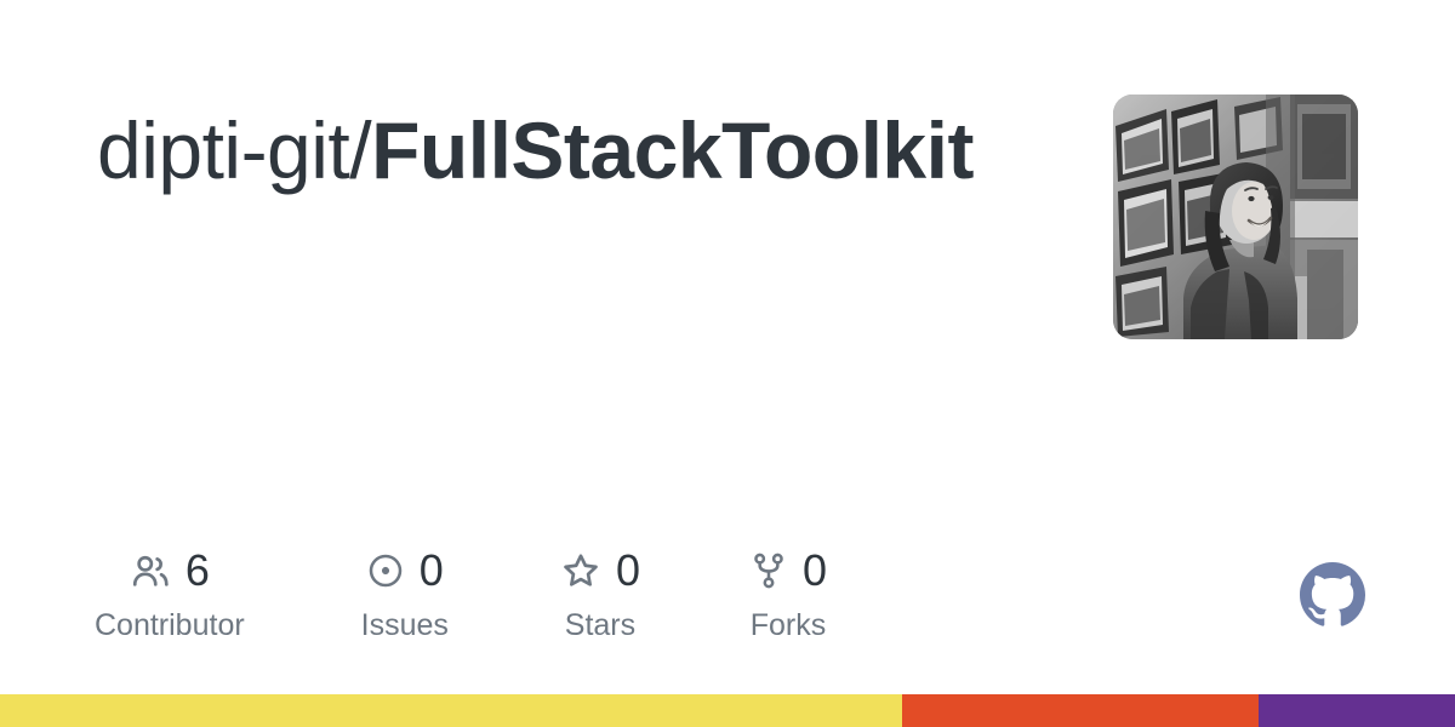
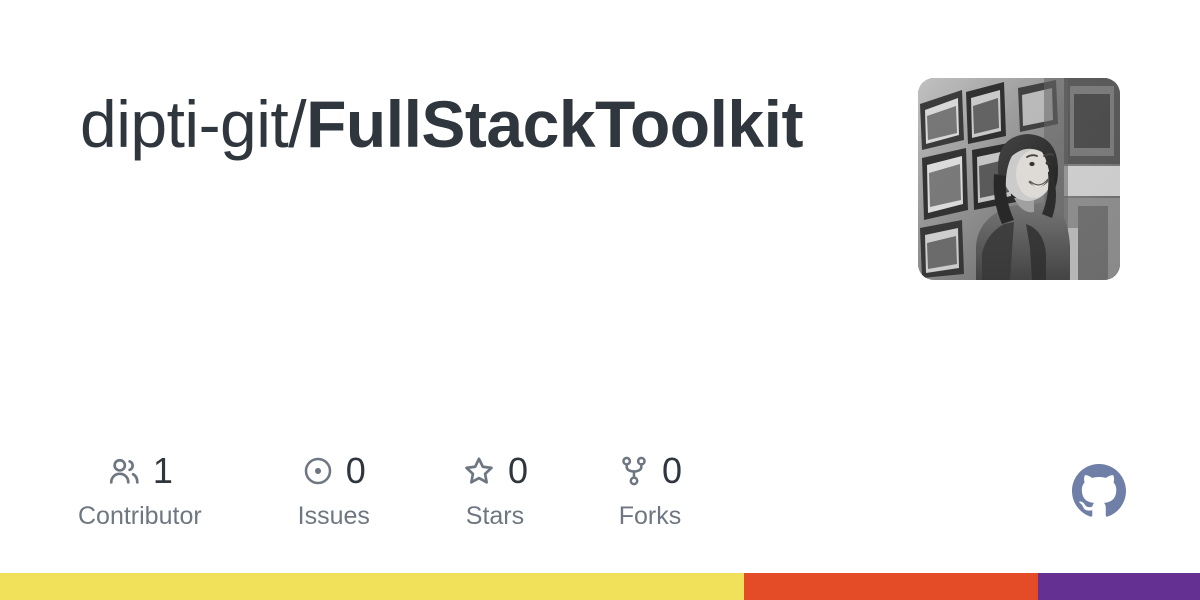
  dipti-git/FullStackToolkit
- 6
+ 1
  Contributor
  0
  Issues
  0
  Stars
  0
  Forks
